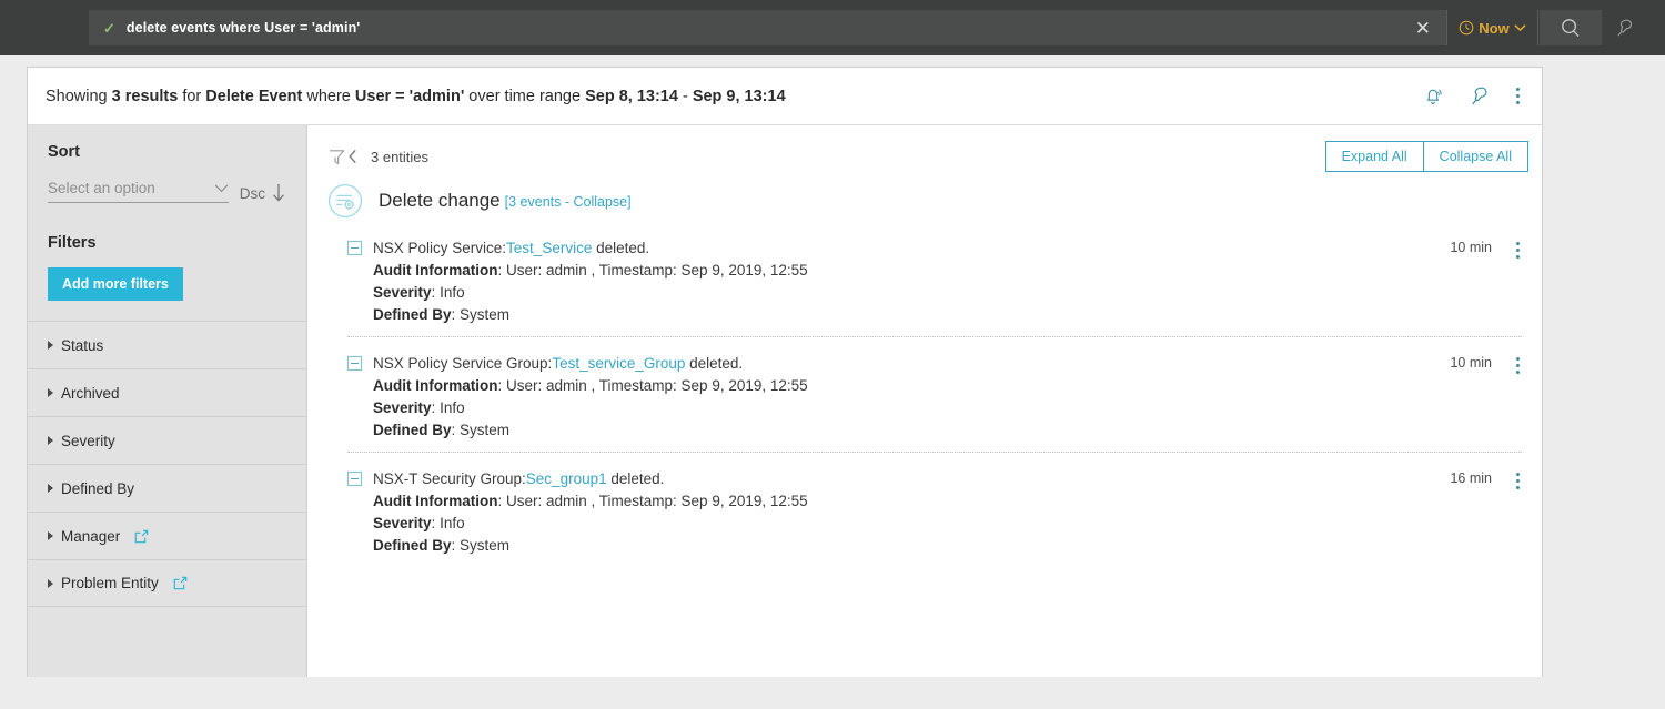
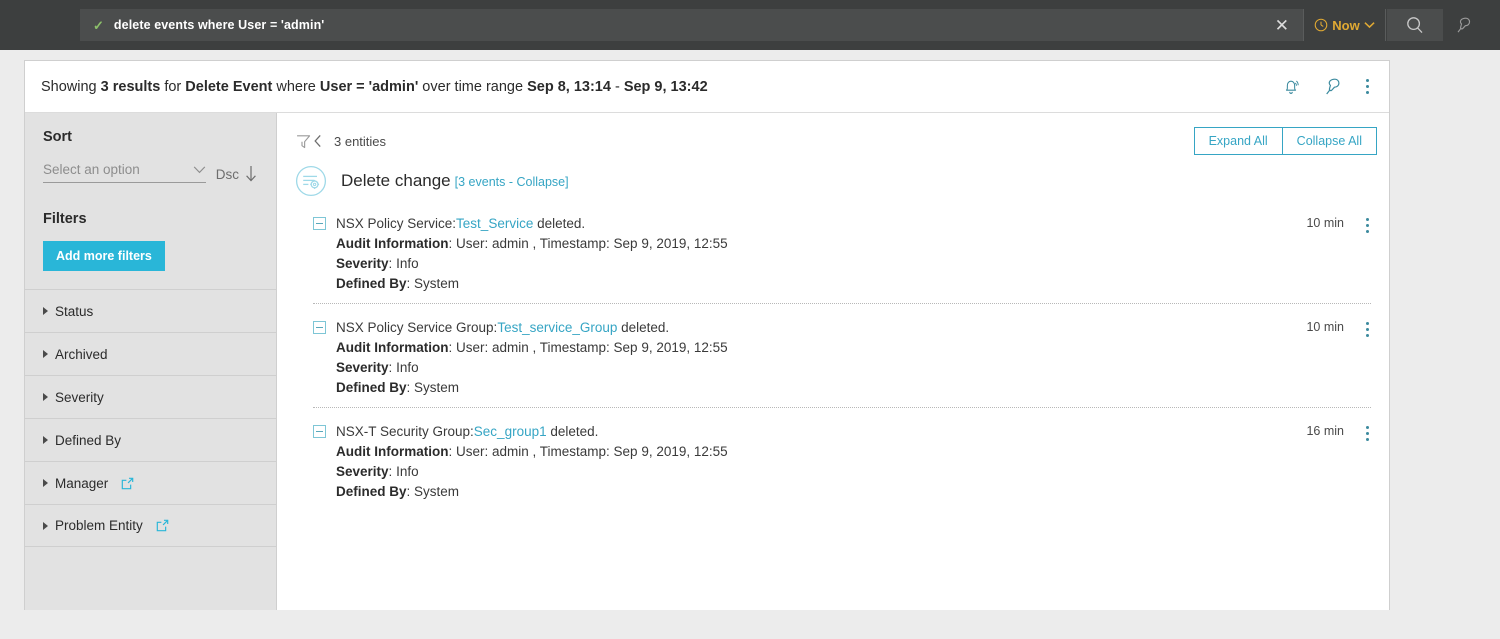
  ✓
  delete events where User = 'admin'
  ✕
  Now
- Showing 3 results for Delete Event where User = 'admin' over time range Sep 8, 13:14 - Sep 9, 13:14
+ Showing 3 results for Delete Event where User = 'admin' over time range Sep 8, 13:14 - Sep 9, 13:42
  Sort
  Select an option
  Dsc
  Filters
  Add more filters
  Status
  Archived
  Severity
  Defined By
  Manager
  Problem Entity
  3 entities
  Expand All
  Collapse All
  Delete change [3 events - Collapse]
  NSX Policy Service:Test_Service deleted.
  Audit Information: User: admin , Timestamp: Sep 9, 2019, 12:55
  Severity: Info
  Defined By: System
  10 min
  NSX Policy Service Group:Test_service_Group deleted.
  Audit Information: User: admin , Timestamp: Sep 9, 2019, 12:55
  Severity: Info
  Defined By: System
  10 min
  NSX-T Security Group:Sec_group1 deleted.
  Audit Information: User: admin , Timestamp: Sep 9, 2019, 12:55
  Severity: Info
  Defined By: System
  16 min
